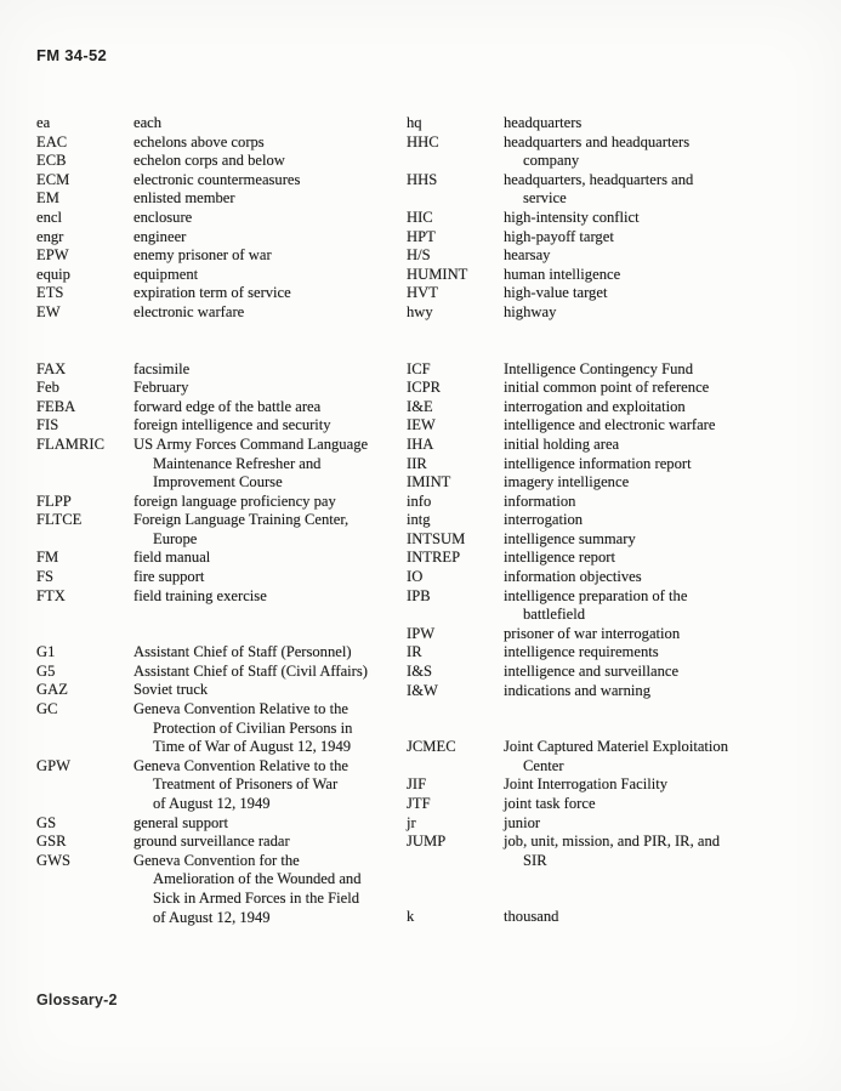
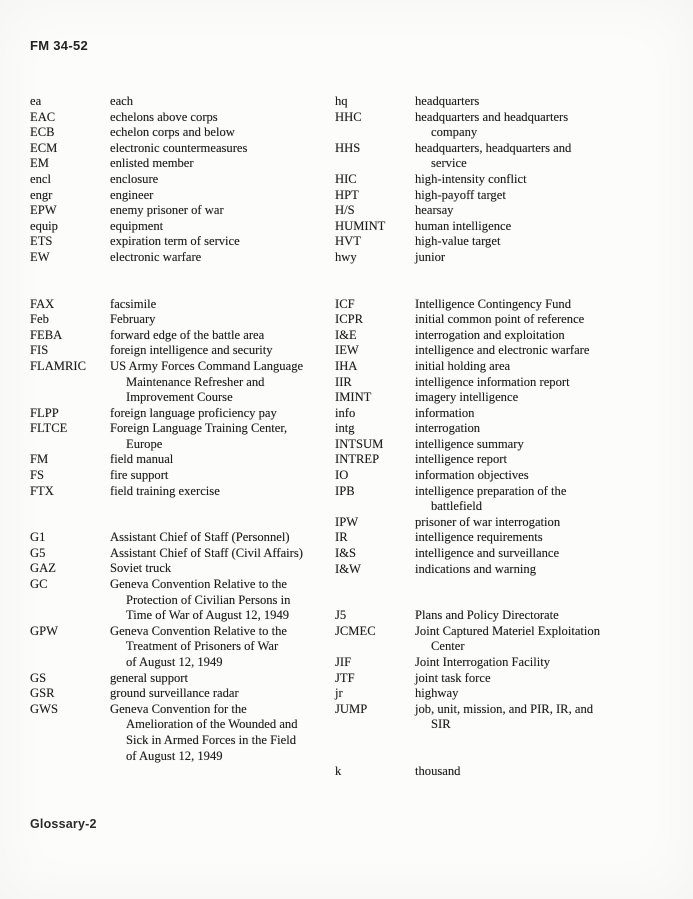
  FM 34-52
  ea
  each
  EAC
  echelons above corps
  ECB
  echelon corps and below
  ECM
  electronic countermeasures
  EM
  enlisted member
  encl
  enclosure
  engr
  engineer
  EPW
  enemy prisoner of war
  equip
  equipment
  ETS
  expiration term of service
  EW
  electronic warfare
  FAX
  facsimile
  Feb
  February
  FEBA
  forward edge of the battle area
  FIS
  foreign intelligence and security
  FLAMRIC
  US Army Forces Command Language
  Maintenance Refresher and
  Improvement Course
  FLPP
  foreign language proficiency pay
  FLTCE
  Foreign Language Training Center,
  Europe
  FM
  field manual
  FS
  fire support
  FTX
  field training exercise
  G1
  Assistant Chief of Staff (Personnel)
  G5
  Assistant Chief of Staff (Civil Affairs)
  GAZ
  Soviet truck
  GC
  Geneva Convention Relative to the
  Protection of Civilian Persons in
  Time of War of August 12, 1949
  GPW
  Geneva Convention Relative to the
  Treatment of Prisoners of War
  of August 12, 1949
  GS
  general support
  GSR
  ground surveillance radar
  GWS
  Geneva Convention for the
  Amelioration of the Wounded and
  Sick in Armed Forces in the Field
  of August 12, 1949
  hq
  headquarters
  HHC
  headquarters and headquarters
  company
  HHS
  headquarters, headquarters and
  service
  HIC
  high-intensity conflict
  HPT
  high-payoff target
  H/S
  hearsay
  HUMINT
  human intelligence
  HVT
  high-value target
  hwy
- highway
+ junior
  ICF
  Intelligence Contingency Fund
  ICPR
  initial common point of reference
  I&E
  interrogation and exploitation
  IEW
  intelligence and electronic warfare
  IHA
  initial holding area
  IIR
  intelligence information report
  IMINT
  imagery intelligence
  info
  information
  intg
  interrogation
  INTSUM
  intelligence summary
  INTREP
  intelligence report
  IO
  information objectives
  IPB
  intelligence preparation of the
  battlefield
  IPW
  prisoner of war interrogation
  IR
  intelligence requirements
  I&S
  intelligence and surveillance
  I&W
  indications and warning
+ J5
+ Plans and Policy Directorate
  JCMEC
  Joint Captured Materiel Exploitation
  Center
  JIF
  Joint Interrogation Facility
  JTF
  joint task force
  jr
- junior
+ highway
  JUMP
  job, unit, mission, and PIR, IR, and
  SIR
  k
  thousand
  Glossary-2
